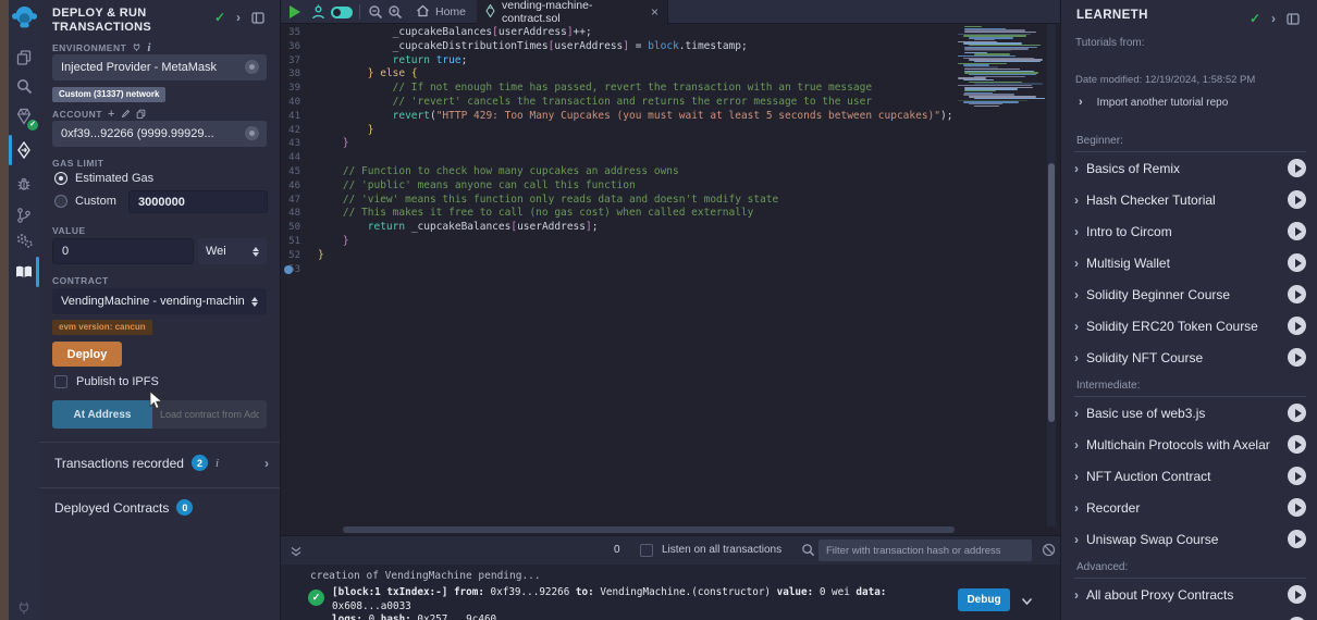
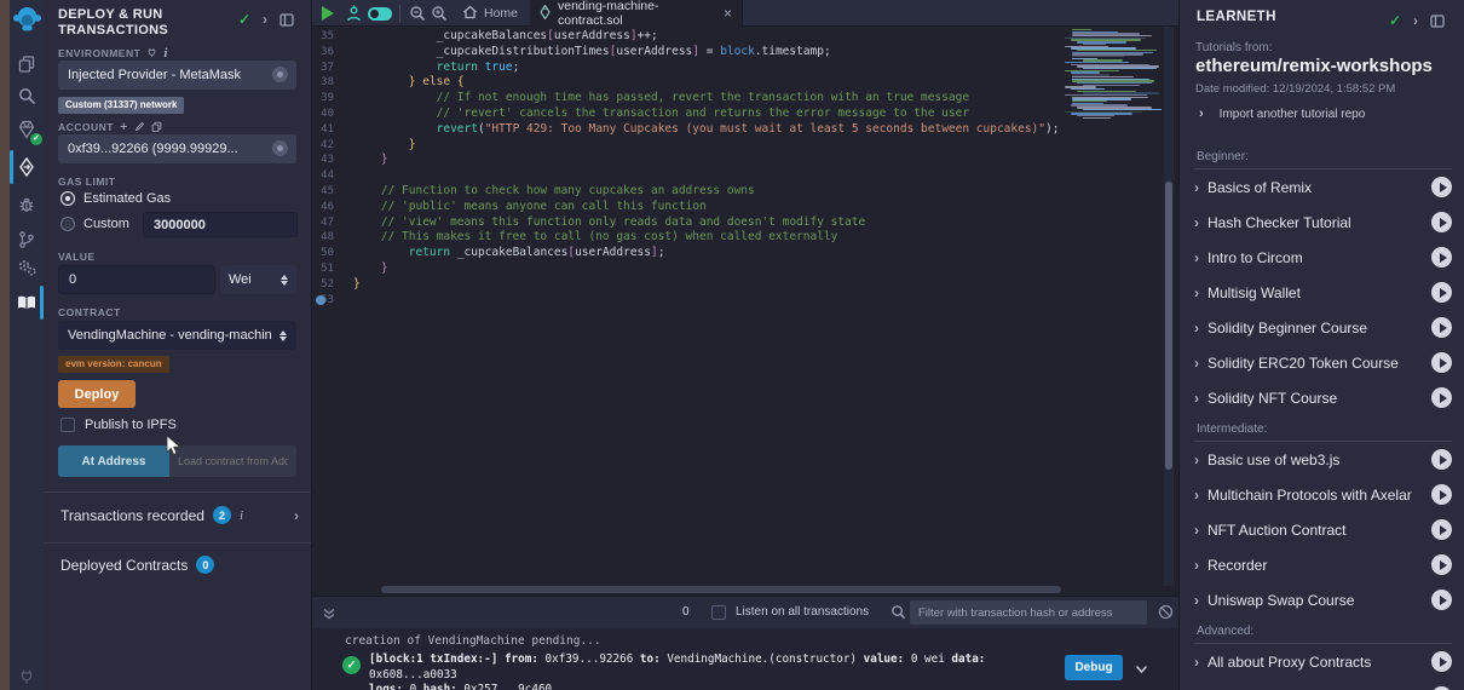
  DEPLOY & RUN
  TRANSACTIONS
  ✓
  ›
  ENVIRONMENT
  i
  Injected Provider - MetaMask
  Custom (31337) network
  ACCOUNT
  +
  0xf39...92266 (9999.99929...
  GAS LIMIT
  Estimated Gas
  Custom
  3000000
  VALUE
  0
  Wei
  CONTRACT
  VendingMachine - vending-machin
  evm version: cancun
  Deploy
  Publish to IPFS
  At Address
  Load contract from Ad
  Transactions recorded
  2
  i
  ›
  Deployed Contracts
  0
  Home
  vending-machine-contract.sol
  ×
  35 _cupcakeBalances[userAddress]++;
  36 _cupcakeDistributionTimes[userAddress] = block.timestamp;
  37 return true;
  38 } else {
  39 // If not enough time has passed, revert the transaction with an true message
  40 // 'revert' cancels the transaction and returns the error message to the user
  41 revert("HTTP 429: Too Many Cupcakes (you must wait at least 5 seconds between cupcakes)");
  42 }
  43 }
  44
  45 // Function to check how many cupcakes an address owns
  46 // 'public' means anyone can call this function
  47 // 'view' means this function only reads data and doesn't modify state
  48 // This makes it free to call (no gas cost) when called externally
  50 return _cupcakeBalances[userAddress];
  51 }
  52 }
  0
  Listen on all transactions
  Filter with transaction hash or address
  creation of VendingMachine pending...
  ✓
  [block:1 txIndex:-] from: 0xf39...92266 to: VendingMachine.(constructor) value: 0 wei data: 0x608...a0033
  Debug
  LEARNETH
  ✓
  ›
  Tutorials from:
+ ethereum/remix-workshops
  Date modified: 12/19/2024, 1:58:52 PM
  ›
  Import another tutorial repo
  Beginner:
  ›
  Basics of Remix
  ›
  Hash Checker Tutorial
  ›
  Intro to Circom
  ›
  Multisig Wallet
  ›
  Solidity Beginner Course
  ›
  Solidity ERC20 Token Course
  ›
  Solidity NFT Course
  Intermediate:
  ›
  Basic use of web3.js
  ›
  Multichain Protocols with Axelar
  ›
  NFT Auction Contract
  ›
  Recorder
  ›
  Uniswap Swap Course
  Advanced:
  ›
  All about Proxy Contracts
